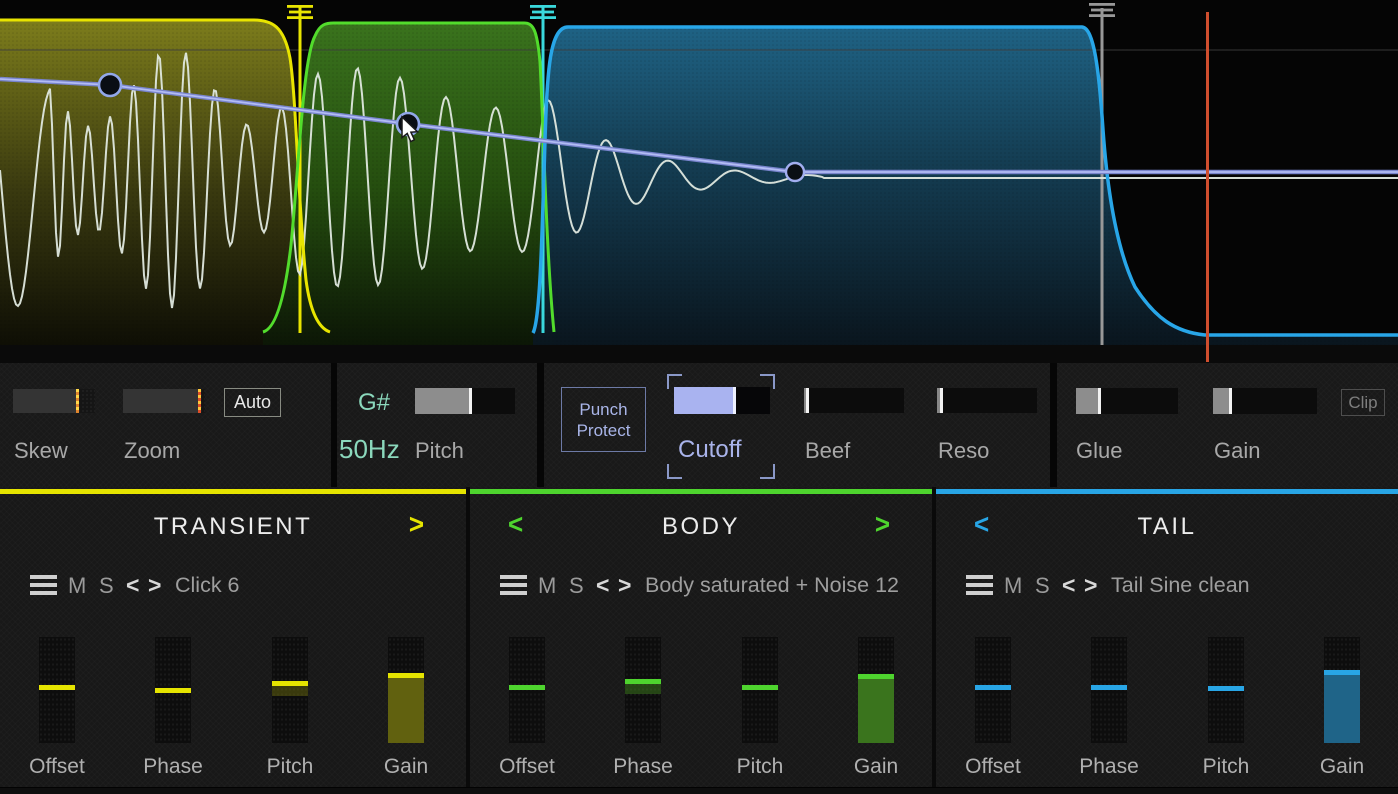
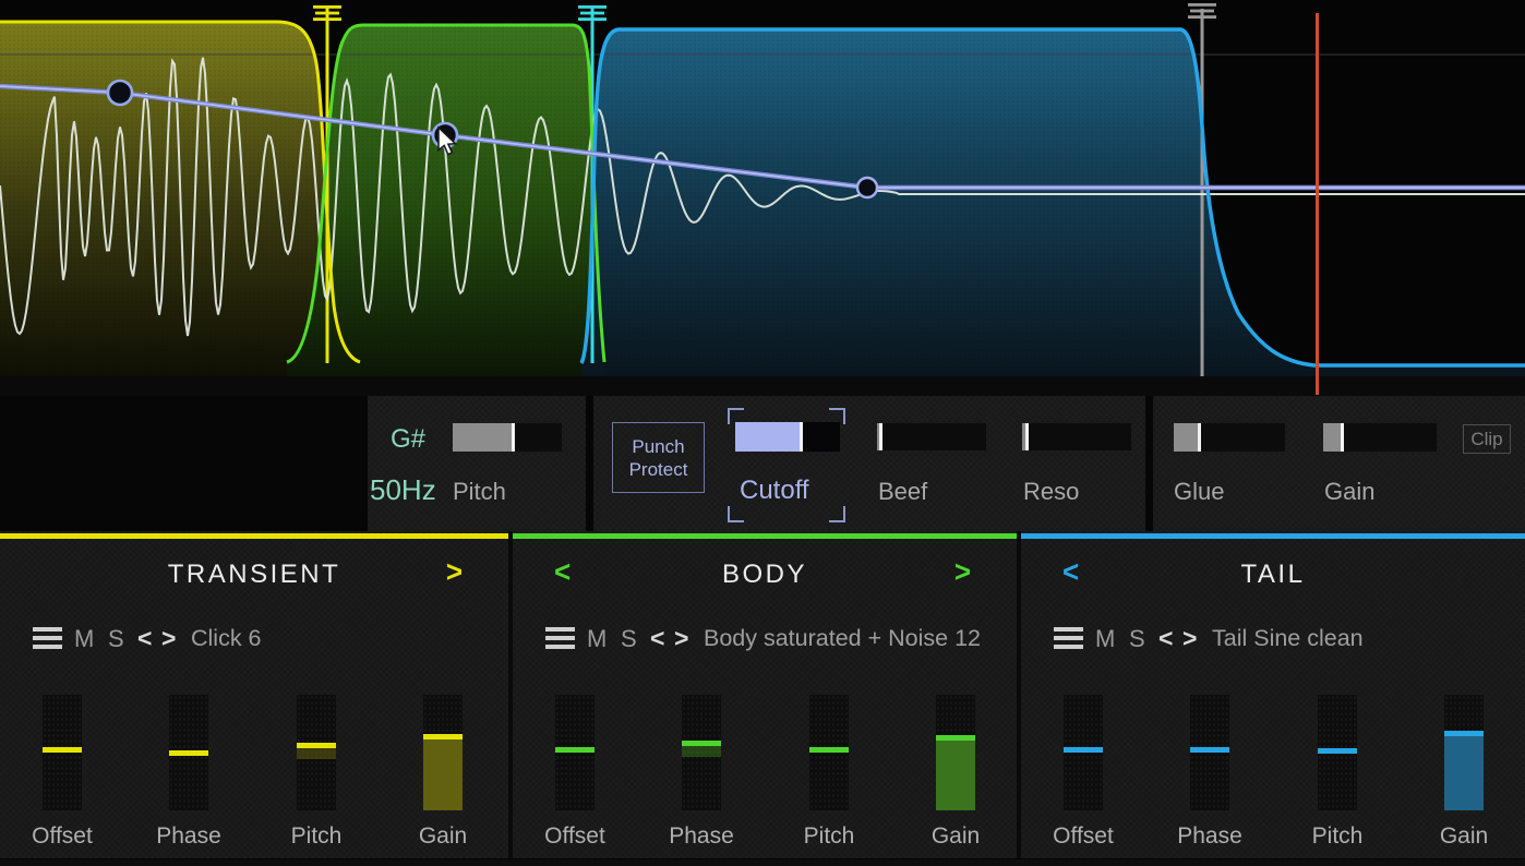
- Auto
- Skew
- Zoom
  G#
  50Hz
  Pitch
  Punch
  Protect
  Cutoff
  Beef
  Reso
  Glue
  Gain
  Clip
  TRANSIENT
  >
  M
  S
  <
  >
  Click 6
  Offset
  Phase
  Pitch
  Gain
  BODY
  <
  >
  M
  S
  <
  >
  Body saturated + Noise 12
  Offset
  Phase
  Pitch
  Gain
  TAIL
  <
  M
  S
  <
  >
  Tail Sine clean
  Offset
  Phase
  Pitch
  Gain
